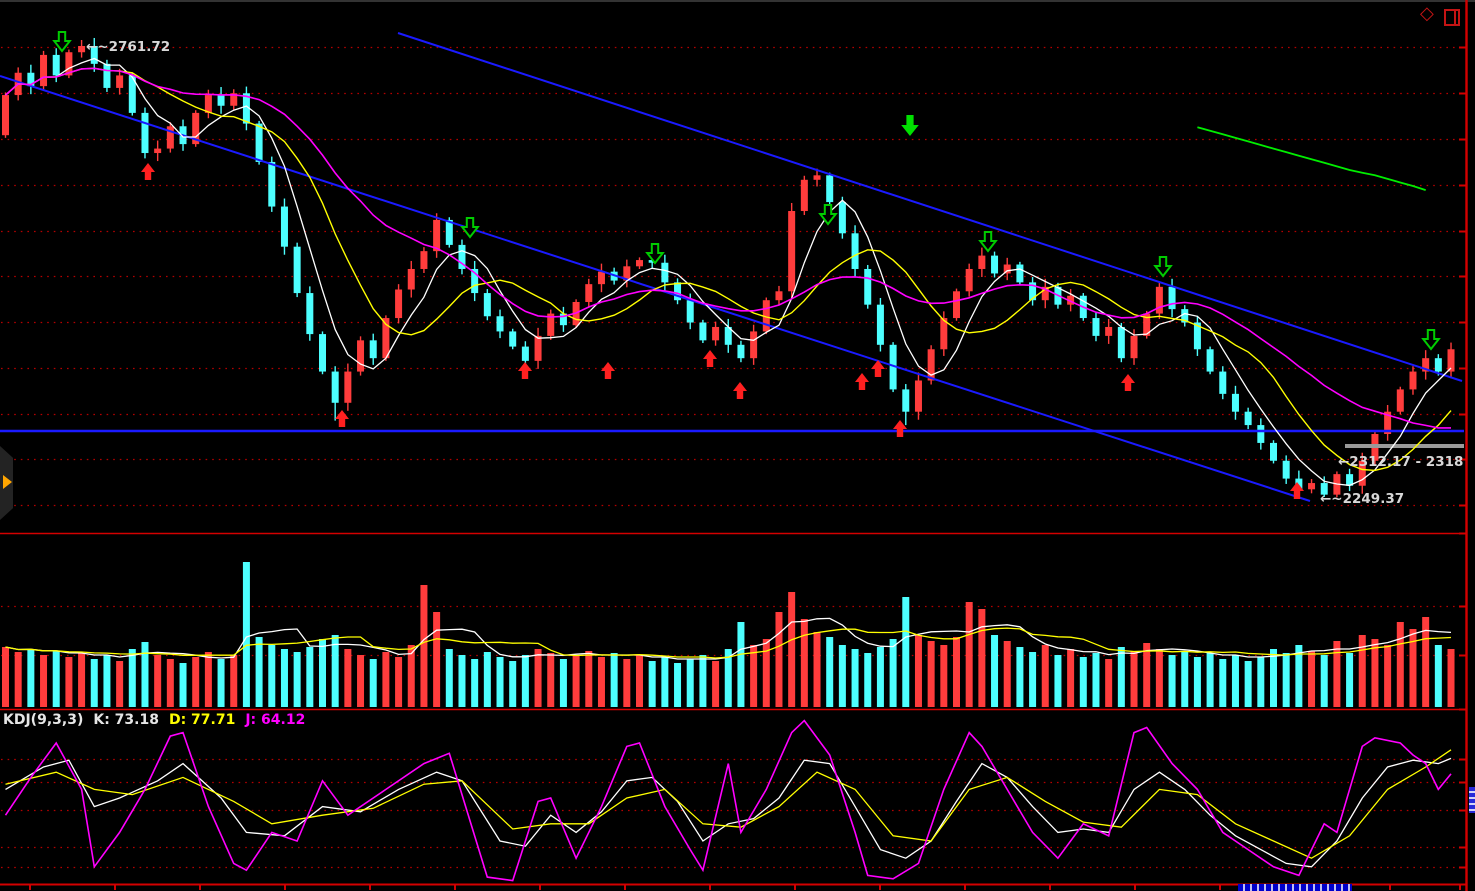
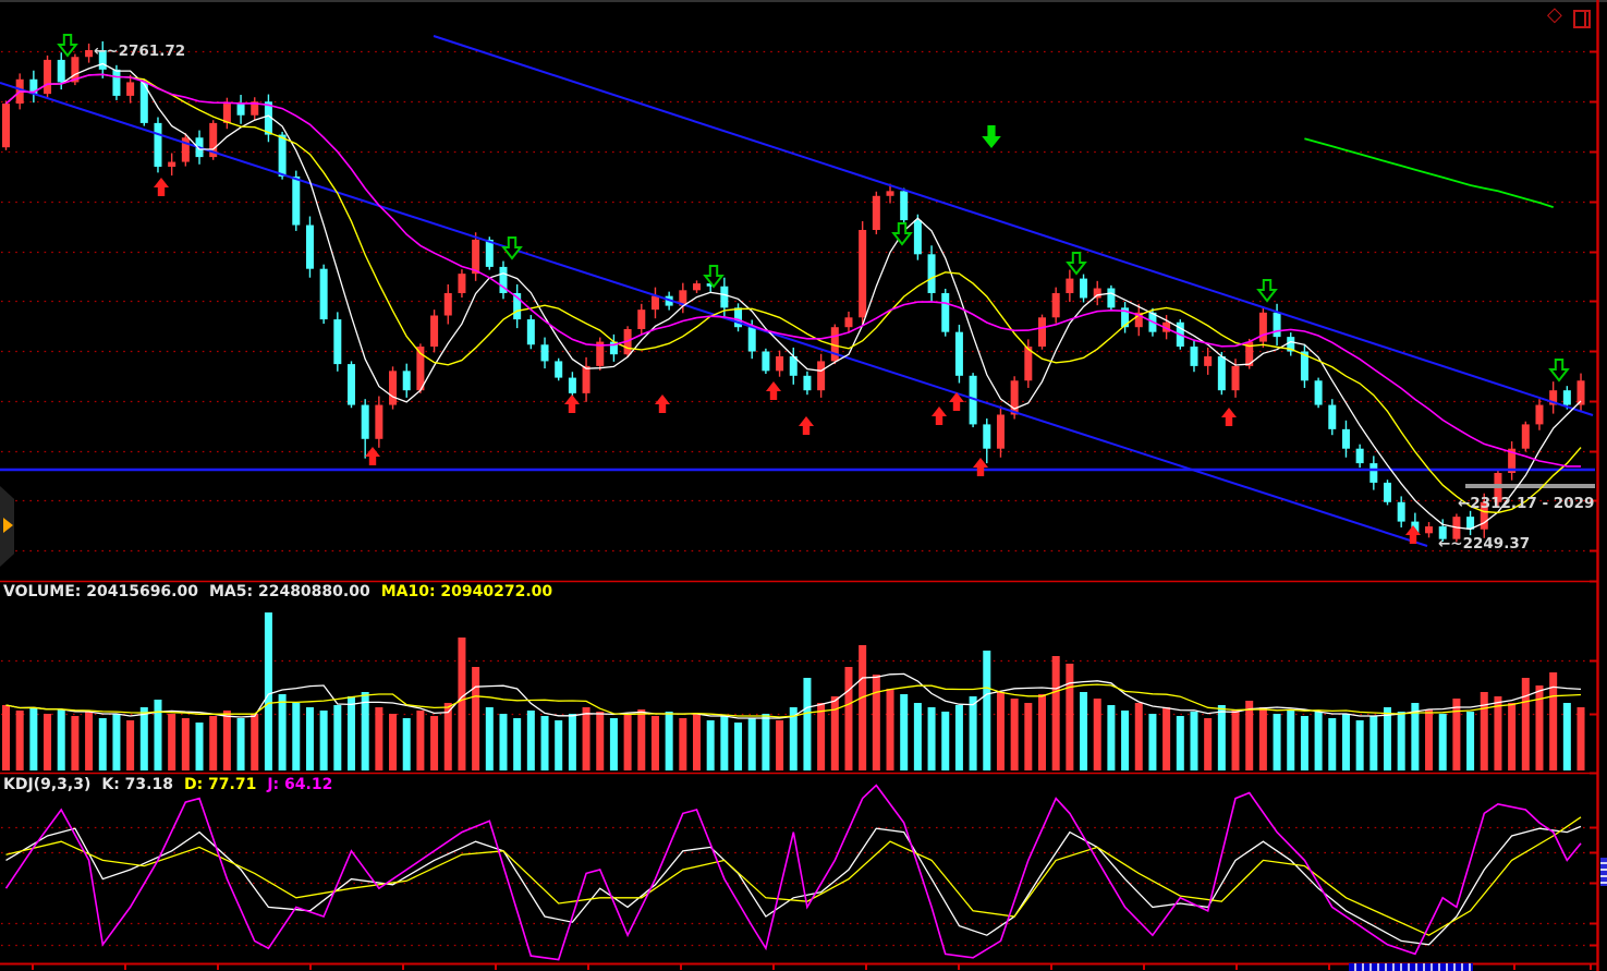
  ◇
  ←~2761.72
- ←2312.17 - 2318
+ ←2312.17 - 2029
  ←~2249.37
+ VOLUME: 20415696.00
+ MA5: 22480880.00
+ MA10: 20940272.00
  KDJ(9,3,3)
  K: 73.18
  D: 77.71
  J: 64.12
